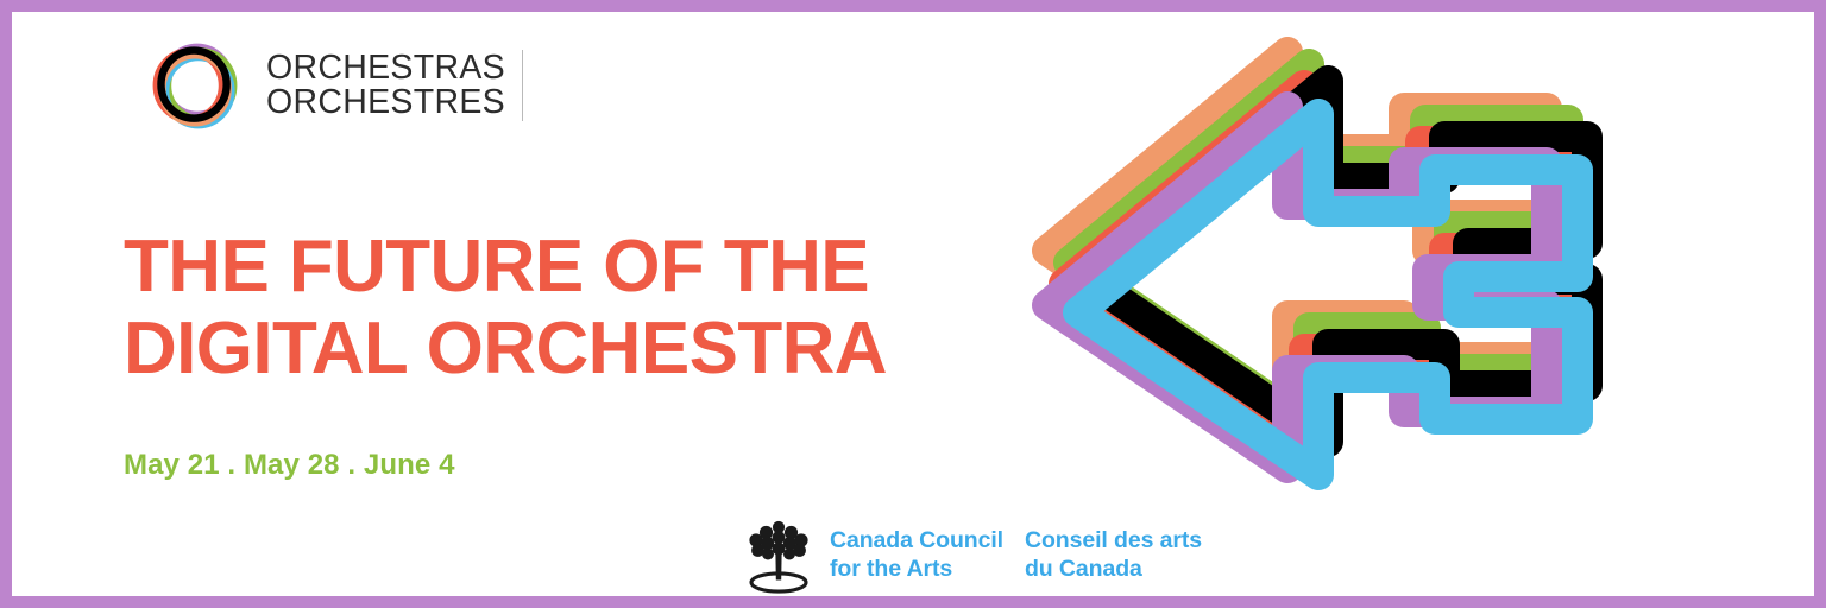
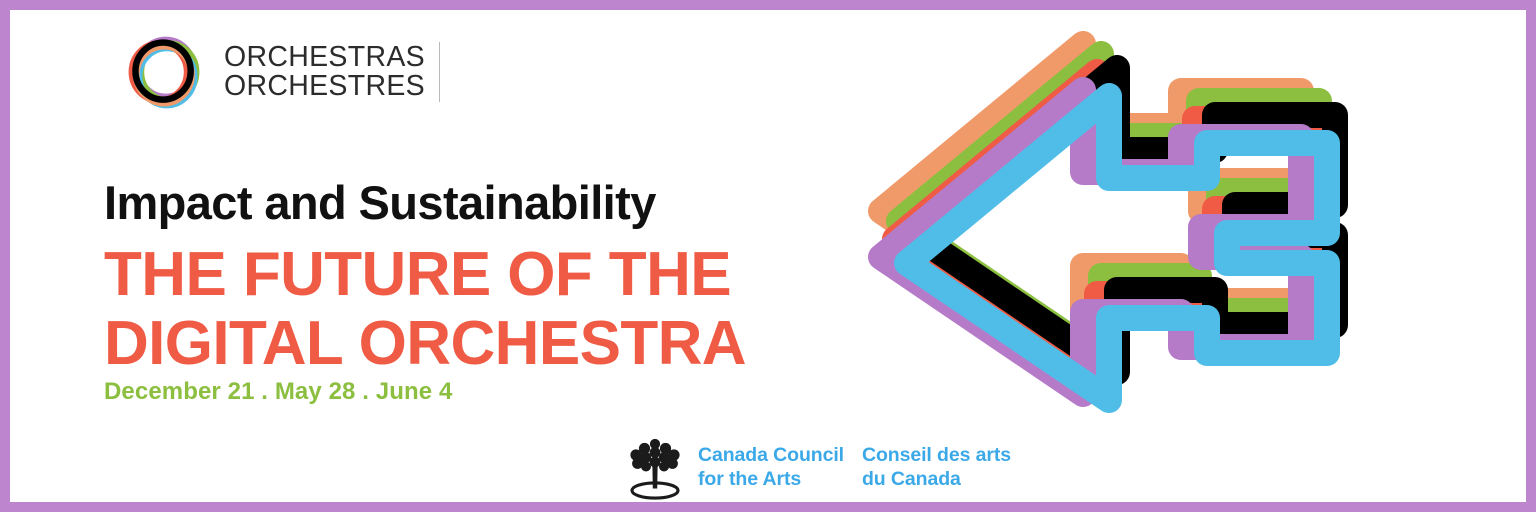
  ORCHESTRAS
  ORCHESTRES
+ Impact and Sustainability
  THE FUTURE OF THE
  DIGITAL ORCHESTRA
- May 21 . May 28 . June 4
+ December 21 . May 28 . June 4
  Canada Council
  for the Arts
  Conseil des arts
  du Canada
